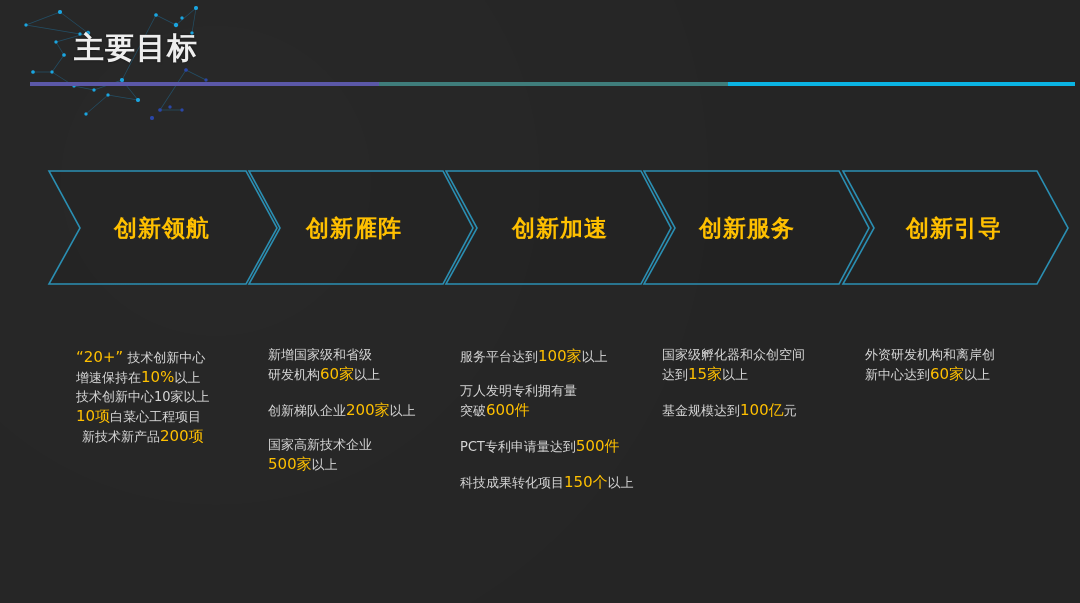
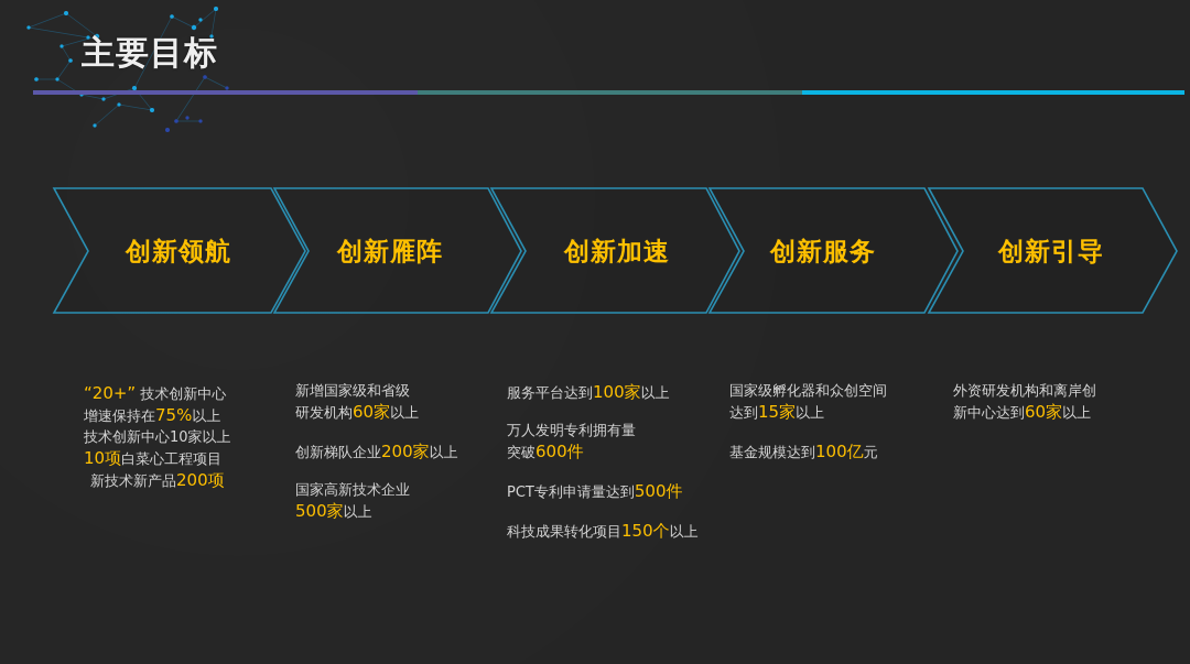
  主要目标
  创新领航
  创新雁阵
  创新加速
  创新服务
  创新引导
  “20+” 技术创新中心
- 增速保持在10%以上
+ 增速保持在75%以上
  技术创新中心10家以上
  10项白菜心工程项目
  新技术新产品200项
  新增国家级和省级
  研发机构60家以上
  创新梯队企业200家以上
  国家高新技术企业
  500家以上
  服务平台达到100家以上
  万人发明专利拥有量
  突破600件
  PCT专利申请量达到500件
  科技成果转化项目150个以上
  国家级孵化器和众创空间
  达到15家以上
  基金规模达到100亿元
  外资研发机构和离岸创
  新中心达到60家以上
